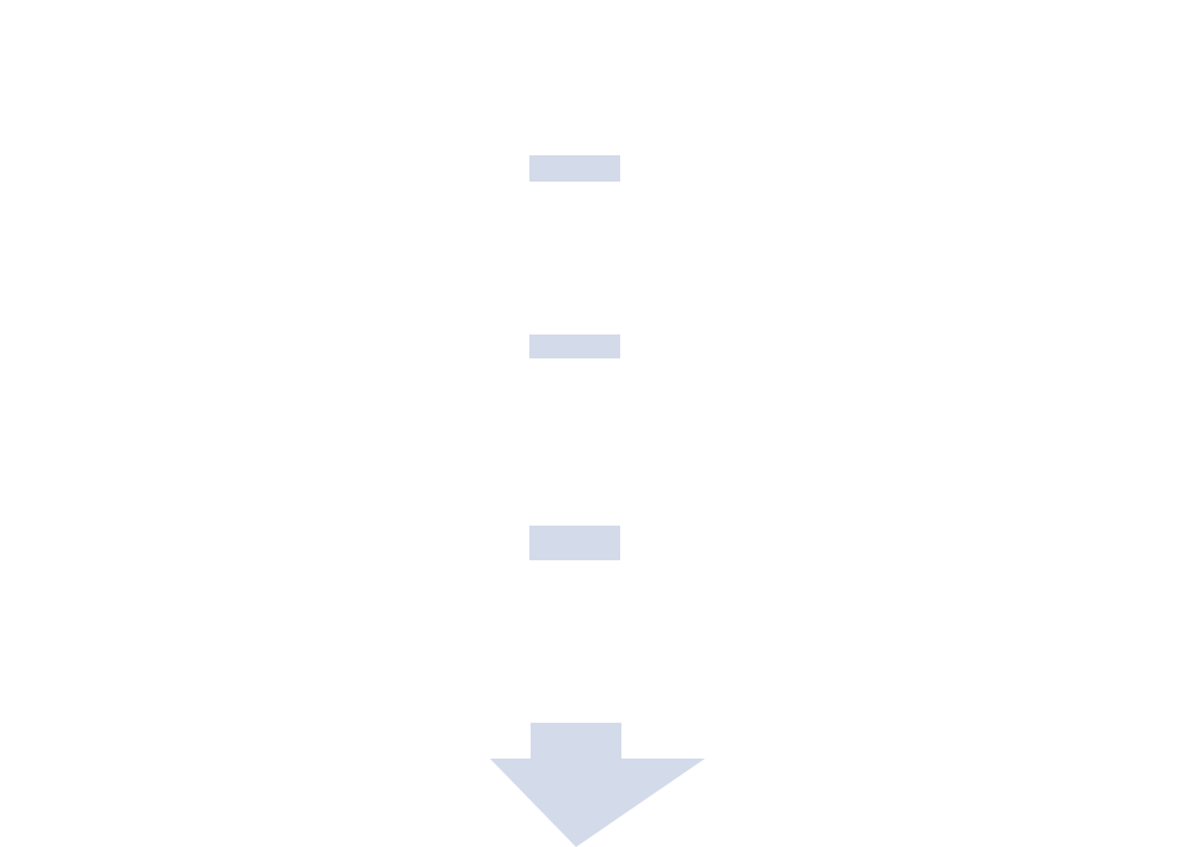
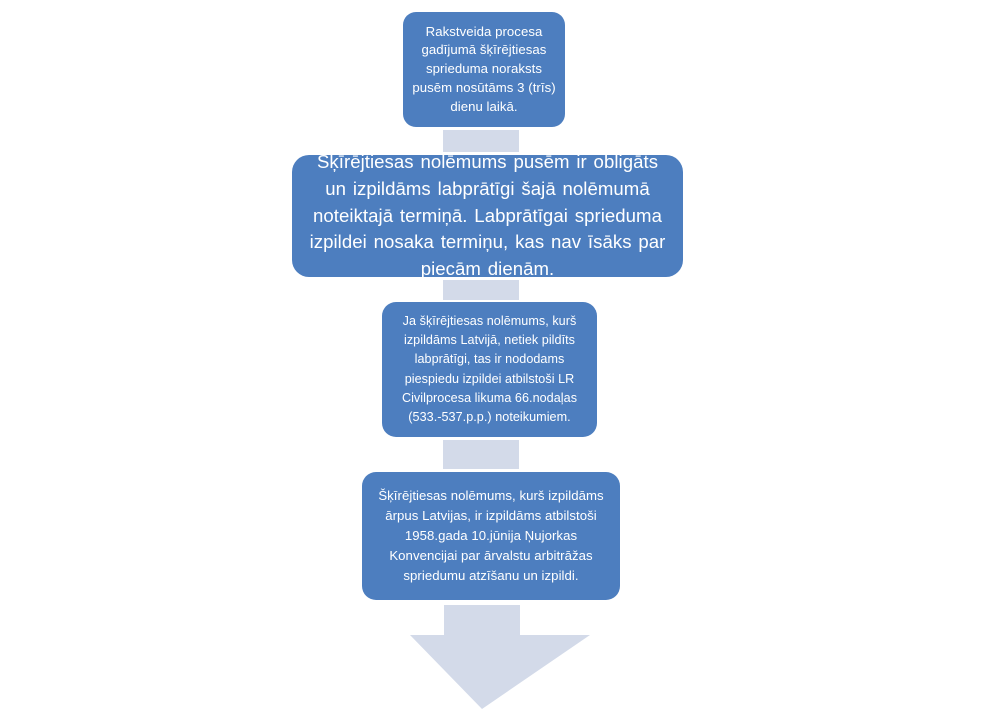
+ Rakstveida procesa gadījumā šķīrējtiesas sprieduma noraksts pusēm nosūtāms 3 (trīs) dienu laikā.
+ Šķīrējtiesas nolēmums pusēm ir obligāts un izpildāms labprātīgi šajā nolēmumā noteiktajā termiņā. Labprātīgai sprieduma izpildei nosaka termiņu, kas nav īsāks par piecām dienām.
+ Ja šķīrējtiesas nolēmums, kurš izpildāms Latvijā, netiek pildīts labprātīgi, tas ir nododams piespiedu izpildei atbilstoši LR Civilprocesa likuma 66.nodaļas (533.-537.p.p.) noteikumiem.
+ Šķīrējtiesas nolēmums, kurš izpildāms ārpus Latvijas, ir izpildāms atbilstoši 1958.gada 10.jūnija Ņujorkas Konvencijai par ārvalstu arbitrāžas spriedumu atzīšanu un izpildi.
